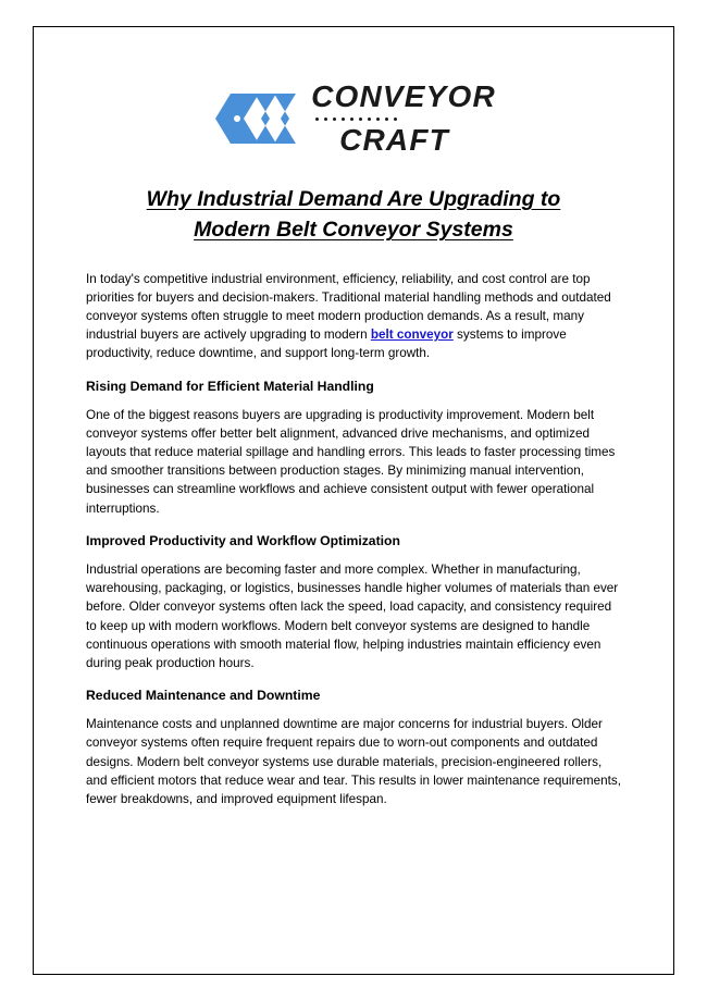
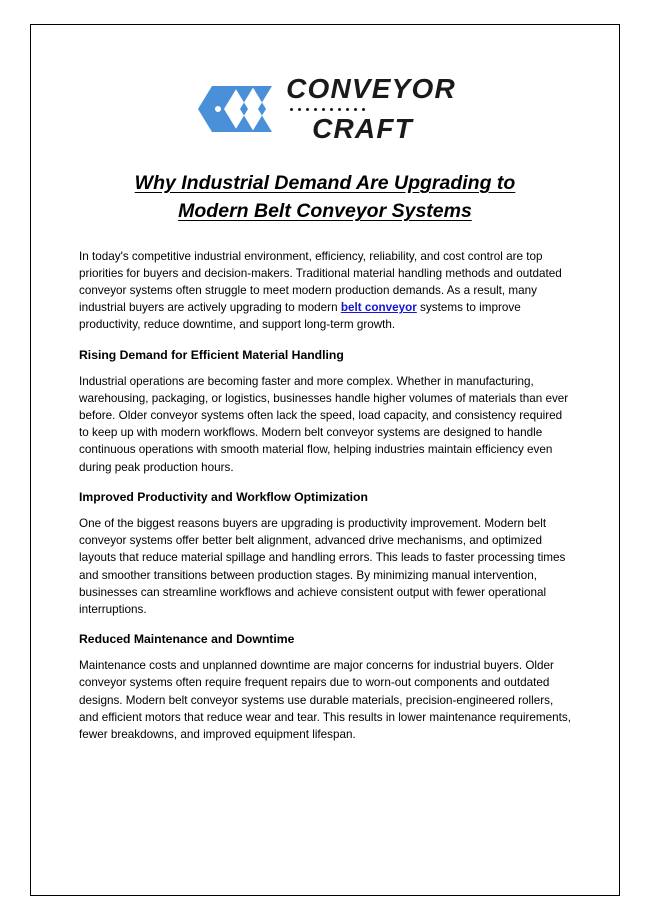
  CONVEYOR
  CRAFT
  Why Industrial Demand Are Upgrading to
  Modern Belt Conveyor Systems
  In today's competitive industrial environment, efficiency, reliability, and cost control are top priorities for buyers and decision-makers. Traditional material handling methods and outdated conveyor systems often struggle to meet modern production demands. As a result, many industrial buyers are actively upgrading to modern belt conveyor systems to improve productivity, reduce downtime, and support long-term growth.
  Rising Demand for Efficient Material Handling
- One of the biggest reasons buyers are upgrading is productivity improvement. Modern belt conveyor systems offer better belt alignment, advanced drive mechanisms, and optimized layouts that reduce material spillage and handling errors. This leads to faster processing times and smoother transitions between production stages. By minimizing manual intervention, businesses can streamline workflows and achieve consistent output with fewer operational interruptions.
+ Industrial operations are becoming faster and more complex. Whether in manufacturing, warehousing, packaging, or logistics, businesses handle higher volumes of materials than ever before. Older conveyor systems often lack the speed, load capacity, and consistency required to keep up with modern workflows. Modern belt conveyor systems are designed to handle continuous operations with smooth material flow, helping industries maintain efficiency even during peak production hours.
  Improved Productivity and Workflow Optimization
- Industrial operations are becoming faster and more complex. Whether in manufacturing, warehousing, packaging, or logistics, businesses handle higher volumes of materials than ever before. Older conveyor systems often lack the speed, load capacity, and consistency required to keep up with modern workflows. Modern belt conveyor systems are designed to handle continuous operations with smooth material flow, helping industries maintain efficiency even during peak production hours.
+ One of the biggest reasons buyers are upgrading is productivity improvement. Modern belt conveyor systems offer better belt alignment, advanced drive mechanisms, and optimized layouts that reduce material spillage and handling errors. This leads to faster processing times and smoother transitions between production stages. By minimizing manual intervention, businesses can streamline workflows and achieve consistent output with fewer operational interruptions.
  Reduced Maintenance and Downtime
  Maintenance costs and unplanned downtime are major concerns for industrial buyers. Older conveyor systems often require frequent repairs due to worn-out components and outdated designs. Modern belt conveyor systems use durable materials, precision-engineered rollers, and efficient motors that reduce wear and tear. This results in lower maintenance requirements, fewer breakdowns, and improved equipment lifespan.
